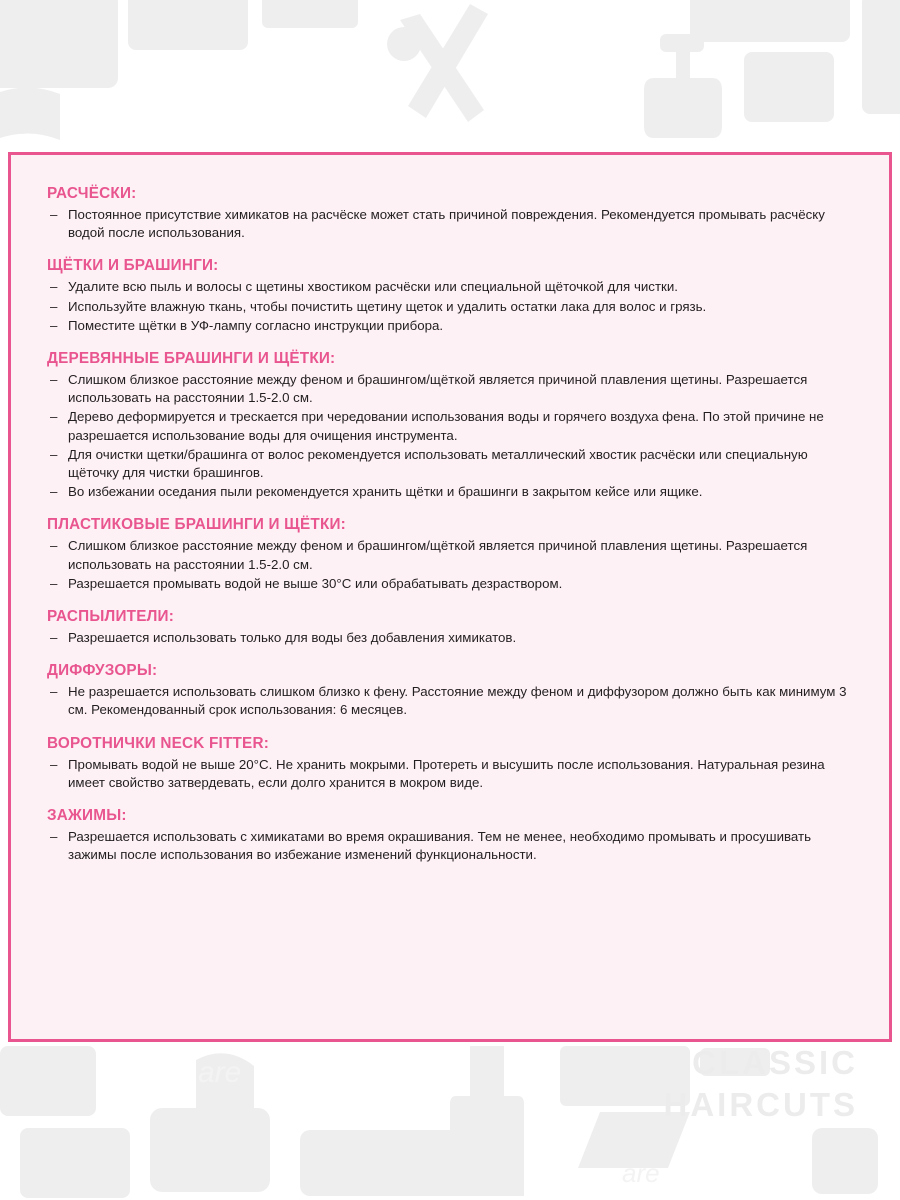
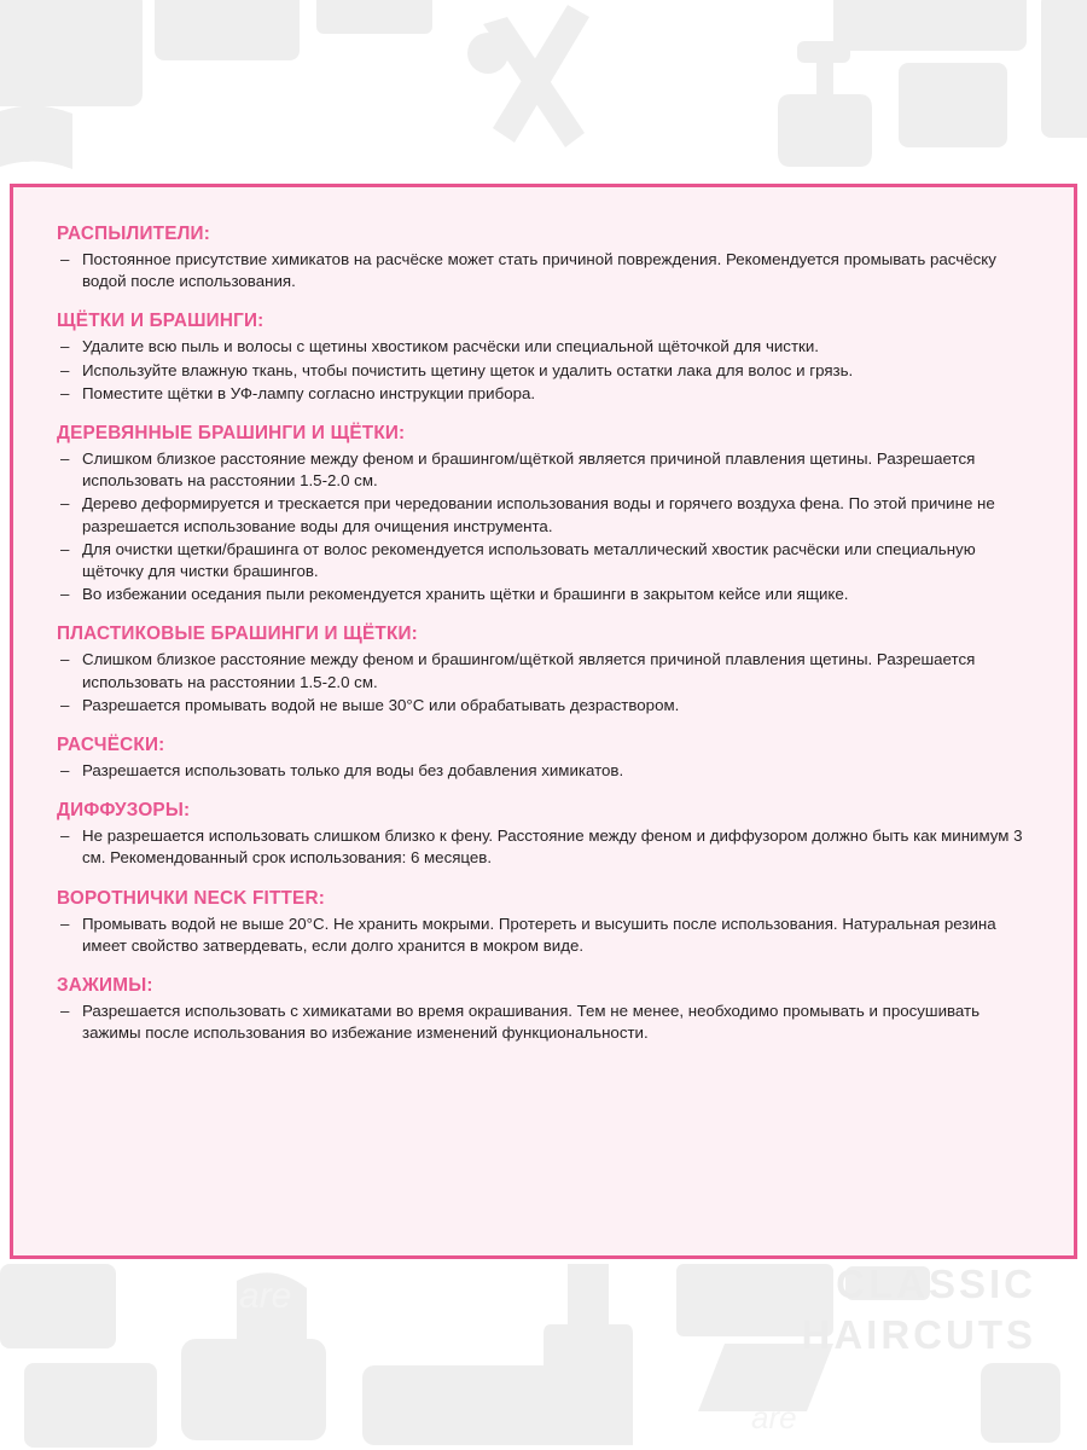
- РАСЧЁСКИ:
+ РАСПЫЛИТЕЛИ:
  Постоянное присутствие химикатов на расчёске может стать причиной повреждения. Рекомендуется промывать расчёску водой после использования.
  ЩЁТКИ И БРАШИНГИ:
  Удалите всю пыль и волосы с щетины хвостиком расчёски или специальной щёточкой для чистки.
  Используйте влажную ткань, чтобы почистить щетину щеток и удалить остатки лака для волос и грязь.
  Поместите щётки в УФ-лампу согласно инструкции прибора.
  ДЕРЕВЯННЫЕ БРАШИНГИ И ЩЁТКИ:
  Слишком близкое расстояние между феном и брашингом/щёткой является причиной плавления щетины. Разрешается использовать на расстоянии 1.5-2.0 см.
  Дерево деформируется и трескается при чередовании использования воды и горячего воздуха фена. По этой причине не разрешается использование воды для очищения инструмента.
  Для очистки щетки/брашинга от волос рекомендуется использовать металлический хвостик расчёски или специальную щёточку для чистки брашингов.
  Во избежании оседания пыли рекомендуется хранить щётки и брашинги в закрытом кейсе или ящике.
  ПЛАСТИКОВЫЕ БРАШИНГИ И ЩЁТКИ:
  Слишком близкое расстояние между феном и брашингом/щёткой является причиной плавления щетины. Разрешается использовать на расстоянии 1.5-2.0 см.
  Разрешается промывать водой не выше 30°С или обрабатывать дезраствором.
- РАСПЫЛИТЕЛИ:
+ РАСЧЁСКИ:
  Разрешается использовать только для воды без добавления химикатов.
  ДИФФУЗОРЫ:
  Не разрешается использовать слишком близко к фену. Расстояние между феном и диффузором должно быть как минимум 3 см. Рекомендованный срок использования: 6 месяцев.
  ВОРОТНИЧКИ NECK FITTER:
  Промывать водой не выше 20°С. Не хранить мокрыми. Протереть и высушить после использования. Натуральная резина имеет свойство затвердевать, если долго хранится в мокром виде.
  ЗАЖИМЫ:
  Разрешается использовать с химикатами во время окрашивания. Тем не менее, необходимо промывать и просушивать зажимы после использования во избежание изменений функциональности.
